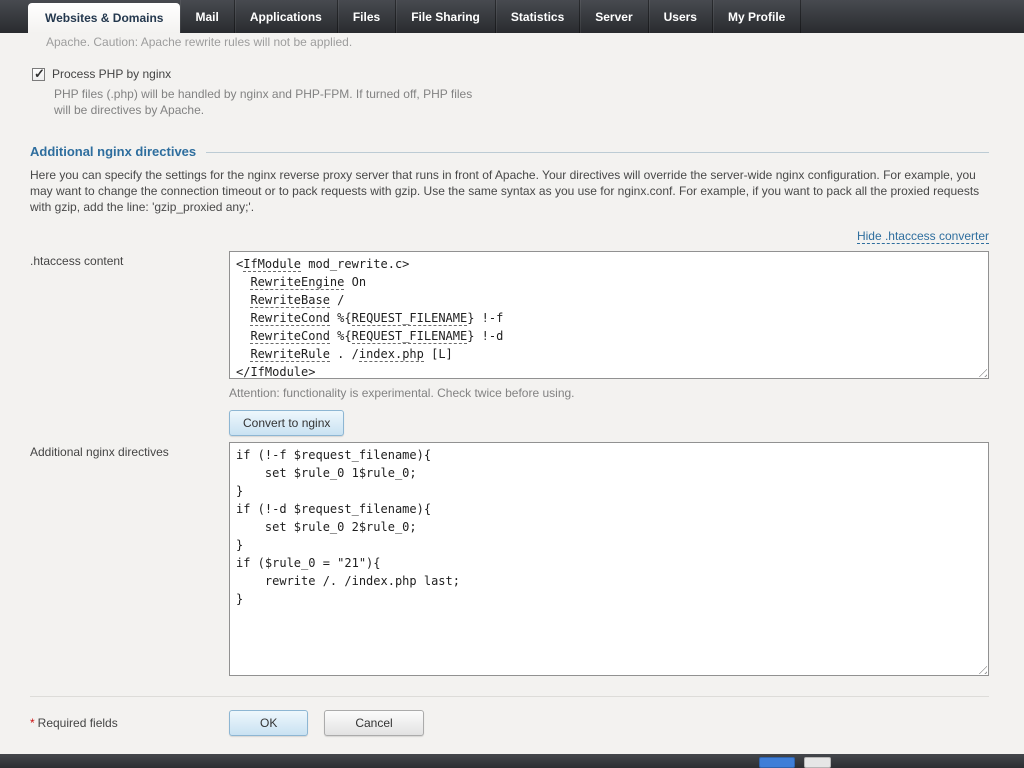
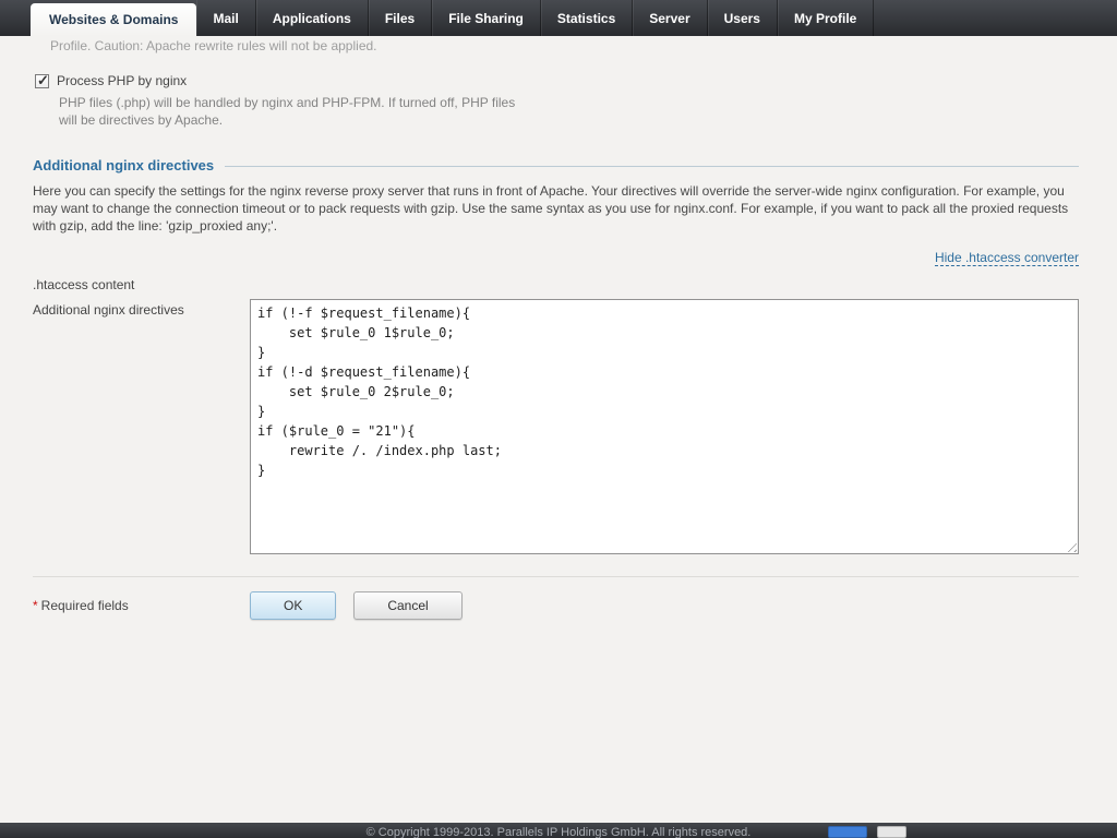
  Websites & Domains
  Mail
  Applications
  Files
  File Sharing
  Statistics
  Server
  Users
  My Profile
- Apache. Caution: Apache rewrite rules will not be applied.
+ Profile. Caution: Apache rewrite rules will not be applied.
  Process PHP by nginx
  PHP files (.php) will be handled by nginx and PHP-FPM. If turned off, PHP files will be directives by Apache.
  Additional nginx directives
  Here you can specify the settings for the nginx reverse proxy server that runs in front of Apache. Your directives will override the server-wide nginx configuration. For example, you may want to change the connection timeout or to pack requests with gzip. Use the same syntax as you use for nginx.conf. For example, if you want to pack all the proxied requests with gzip, add the line: 'gzip_proxied any;'.
  Hide .htaccess converter
  .htaccess content
- <IfModule mod_rewrite.c>
- RewriteEngine On
- RewriteBase /
- RewriteCond %{REQUEST_FILENAME} !-f
- RewriteCond %{REQUEST_FILENAME} !-d
- RewriteRule . /index.php [L]
- </IfModule>
- Attention: functionality is experimental. Check twice before using.
- Convert to nginx
  Additional nginx directives
  if (!-f $request_filename){
  set $rule_0 1$rule_0;
  }
  if (!-d $request_filename){
  set $rule_0 2$rule_0;
  }
  if ($rule_0 = "21"){
  rewrite /. /index.php last;
  }
  * Required fields
  OK
  Cancel
+ © Copyright 1999-2013. Parallels IP Holdings GmbH. All rights reserved.
